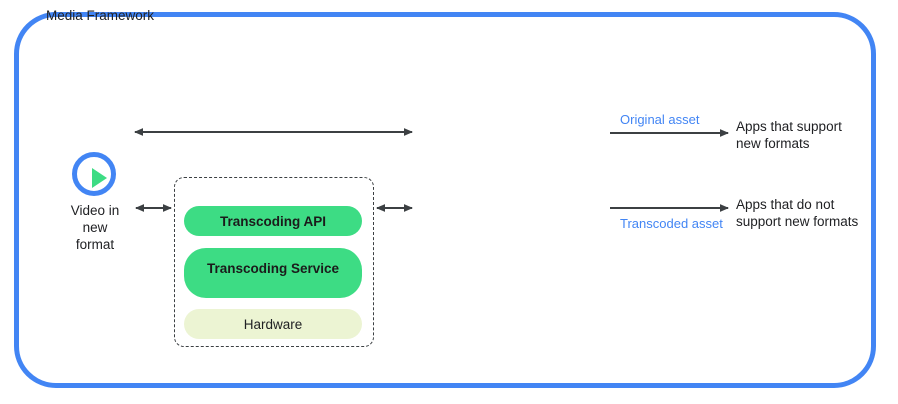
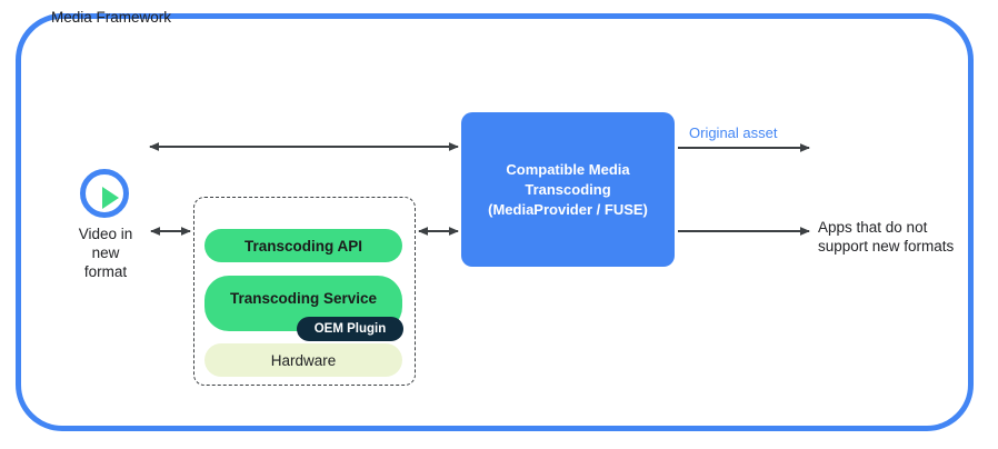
  Video in
  new
  format
  Media Framework
  Transcoding API
  Transcoding Service
+ OEM Plugin
  Hardware
+ Compatible Media
+ Transcoding
+ (MediaProvider / FUSE)
  Original asset
- Transcoded asset
- Apps that support
- new formats
  Apps that do not
  support new formats
